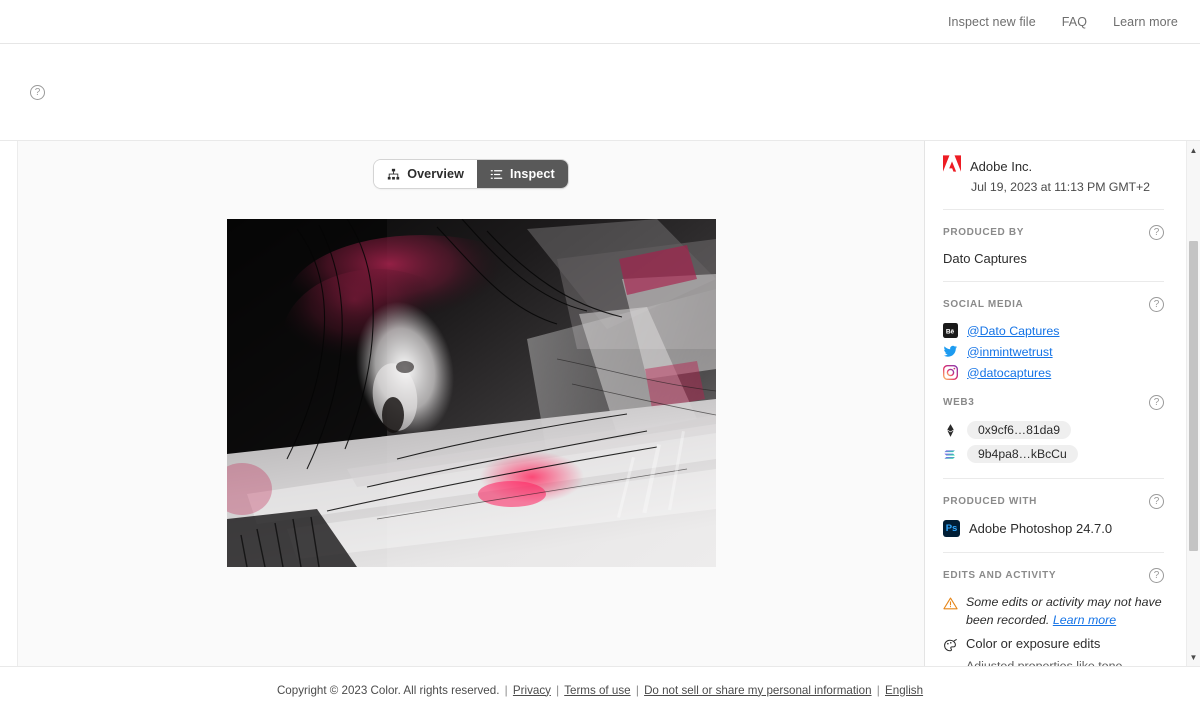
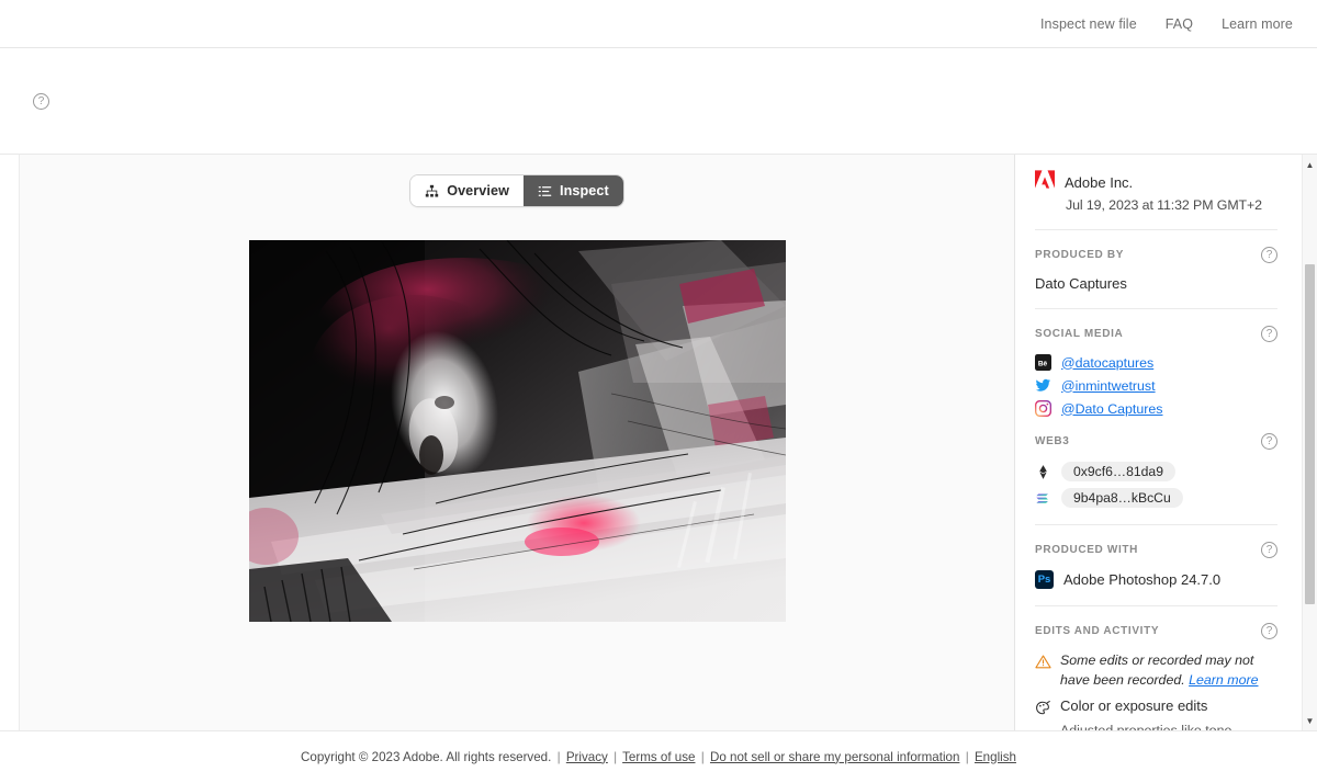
  Inspect new file
  FAQ
  Learn more
  ?
  Overview
  Inspect
  Adobe Inc.
- Jul 19, 2023 at 11:13 PM GMT+2
+ Jul 19, 2023 at 11:32 PM GMT+2
  PRODUCED BY
  ?
  Dato Captures
  SOCIAL MEDIA
  ?
- @Dato Captures
+ @datocaptures
  @inmintwetrust
- @datocaptures
+ @Dato Captures
  WEB3
  ?
  0x9cf6…81da9
  9b4pa8…kBcCu
  PRODUCED WITH
  ?
  Ps
  Adobe Photoshop 24.7.0
  EDITS AND ACTIVITY
  ?
- Some edits or activity may not have been recorded. Learn more
+ Some edits or recorded may not have been recorded. Learn more
  Color or exposure edits
  ▲
  ▼
- Copyright © 2023 Color. All rights reserved. | Privacy | Terms of use | Do not sell or share my personal information | English
+ Copyright © 2023 Adobe. All rights reserved. | Privacy | Terms of use | Do not sell or share my personal information | English
